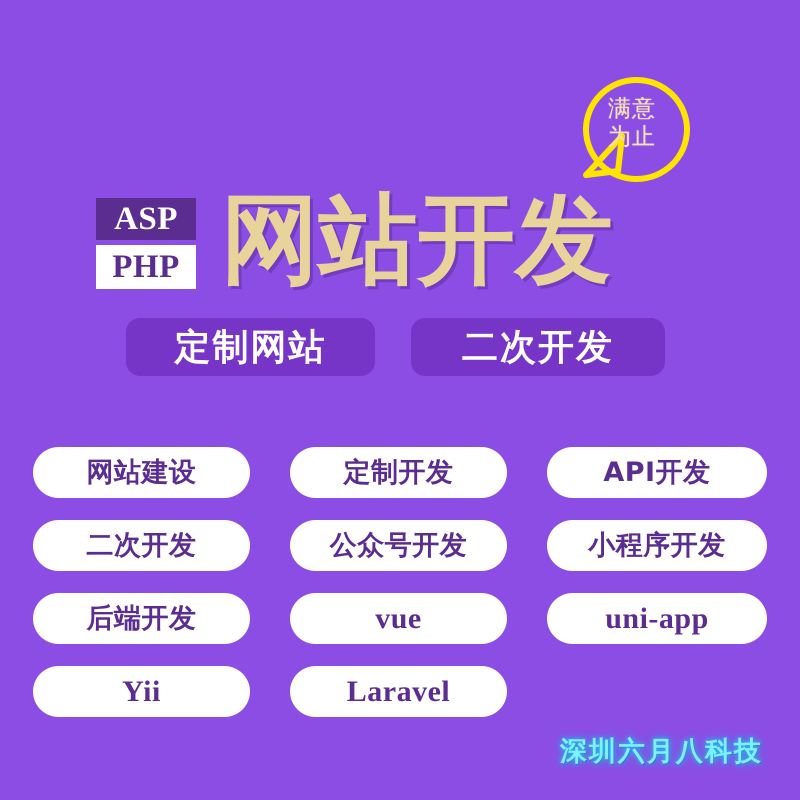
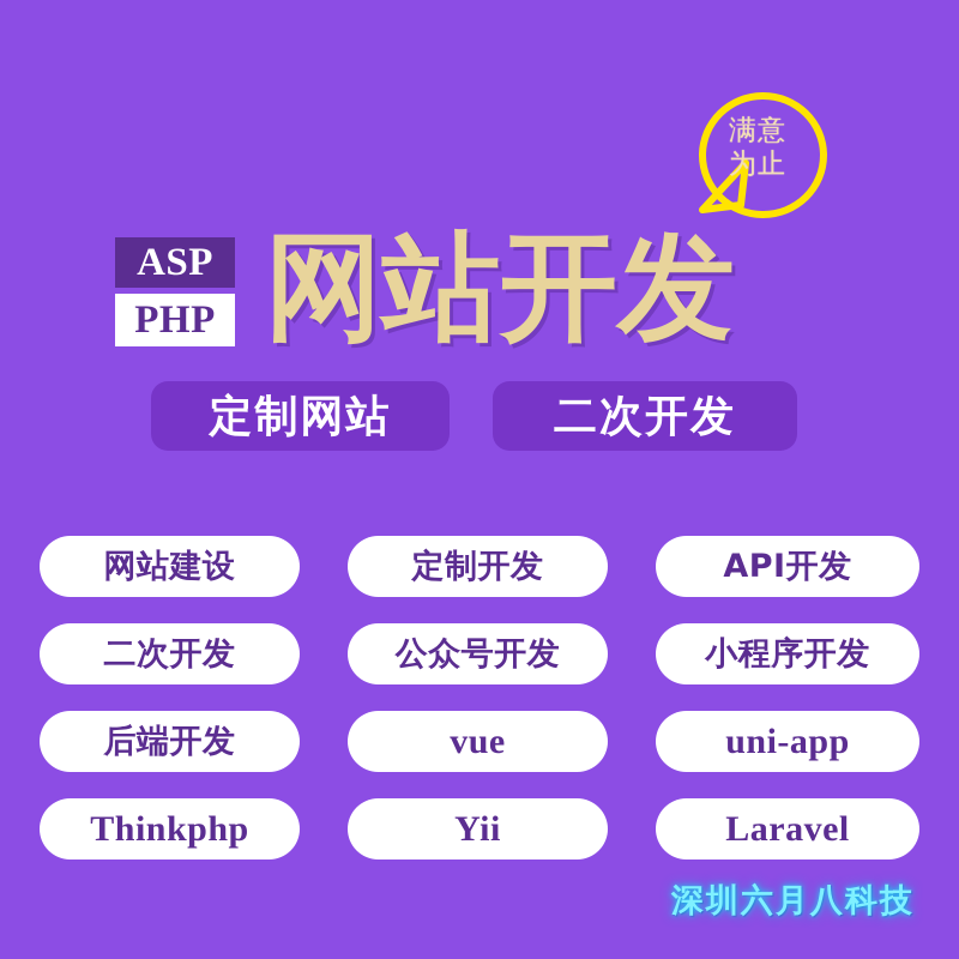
  满意
  为止
  ASP
  PHP
  网站开发
  定制网站
  二次开发
  网站建设
  定制开发
  API开发
  二次开发
  公众号开发
  小程序开发
  后端开发
  vue
  uni-app
+ Thinkphp
  Yii
  Laravel
  深圳六月八科技
